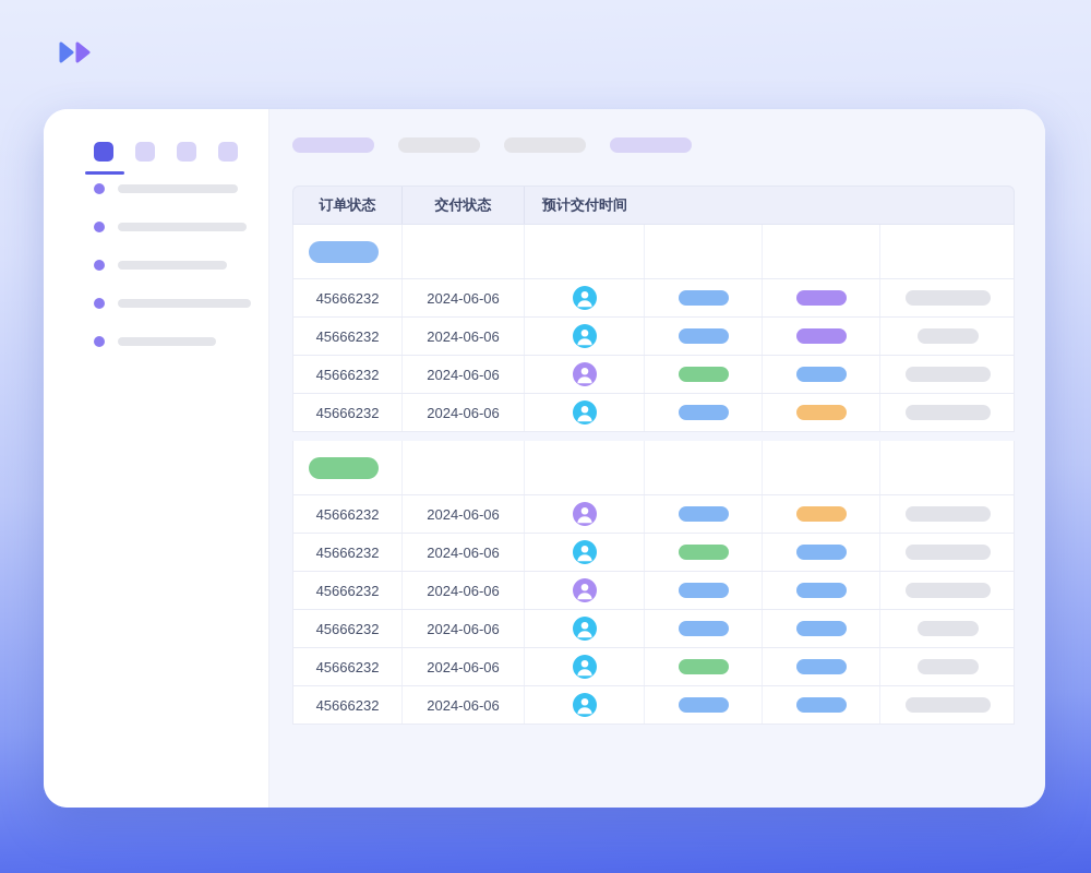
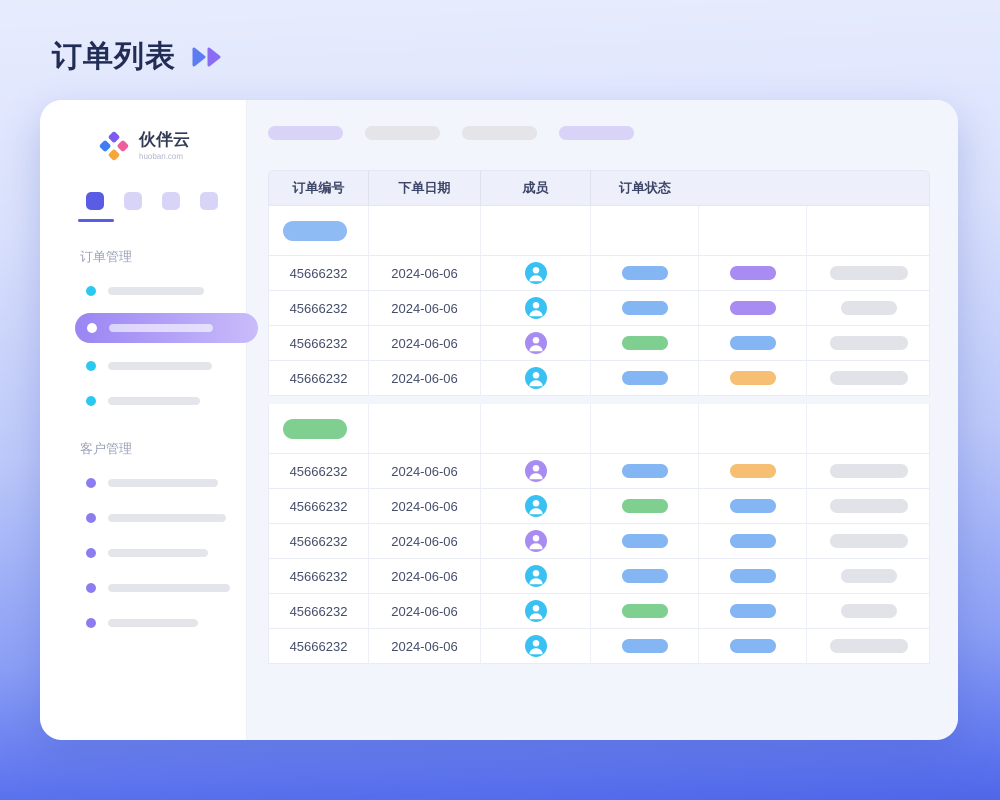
+ 订单列表
+ 伙伴云
+ huoban.com
+ 订单管理
+ 客户管理
+ 订单编号
+ 下单日期
+ 成员
  订单状态
- 交付状态
- 预计交付时间
  45666232
  2024-06-06
  45666232
  2024-06-06
  45666232
  2024-06-06
  45666232
  2024-06-06
  45666232
  2024-06-06
  45666232
  2024-06-06
  45666232
  2024-06-06
  45666232
  2024-06-06
  45666232
  2024-06-06
  45666232
  2024-06-06
